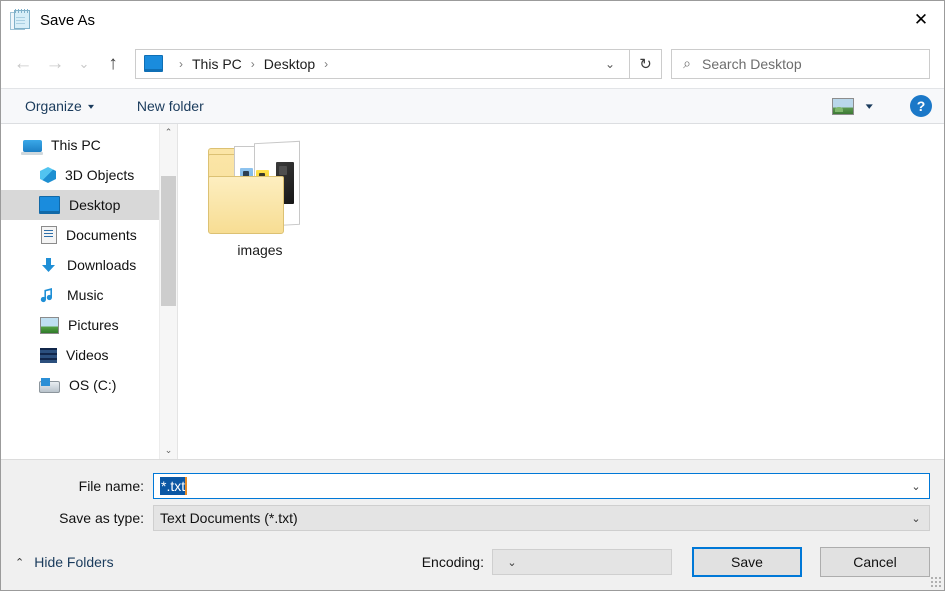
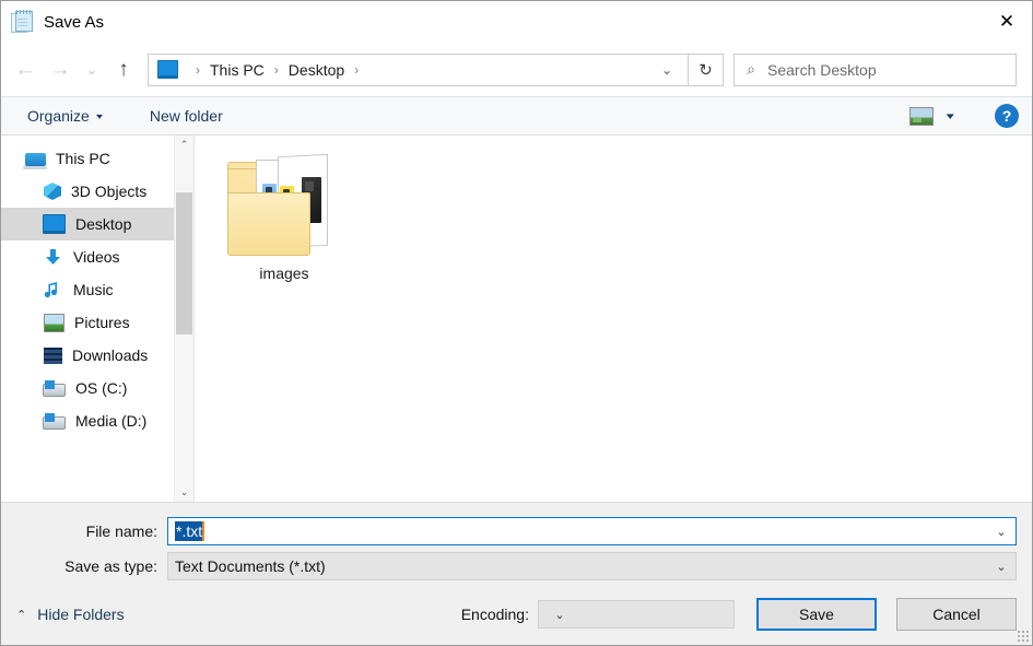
  Save As
  ✕
  ←
  →
  ⌄
  ↑
  ›
  This PC
  ›
  Desktop
  ›
  ⌄
  ↻
  ⌕
  Search Desktop
  Organize
  ▾
  New folder
  ▾
  ?
  This PC
  3D Objects
  Desktop
- Documents
- Downloads
+ Videos
  Music
  Pictures
- Videos
+ Downloads
  OS (C:)
+ Media (D:)
  ⌃
  ⌄
  images
  File name:
  *.txt
  ⌄
  Save as type:
  Text Documents (*.txt)
  ⌄
  ⌃
  Hide Folders
  Encoding:
  ⌄
  Save
  Cancel
